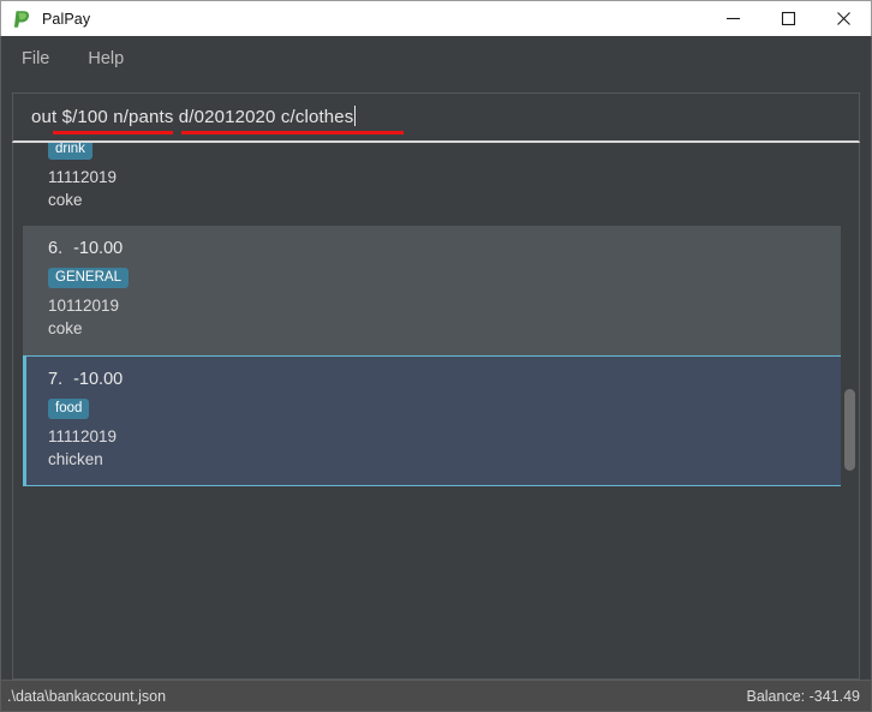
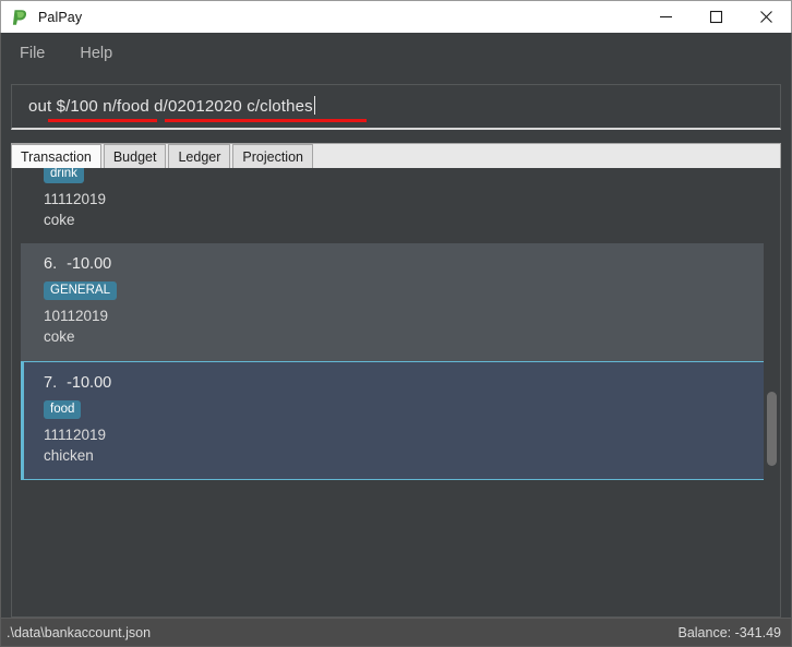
  PalPay
  File
  Help
- out $/100 n/pants d/02012020 c/clothes
+ out $/100 n/food d/02012020 c/clothes
+ Transaction
+ Budget
+ Ledger
+ Projection
  drink
  11112019
  coke
  6. -10.00
  GENERAL
  10112019
  coke
  7. -10.00
  food
  11112019
  chicken
  .\data\bankaccount.json
  Balance: -341.49
